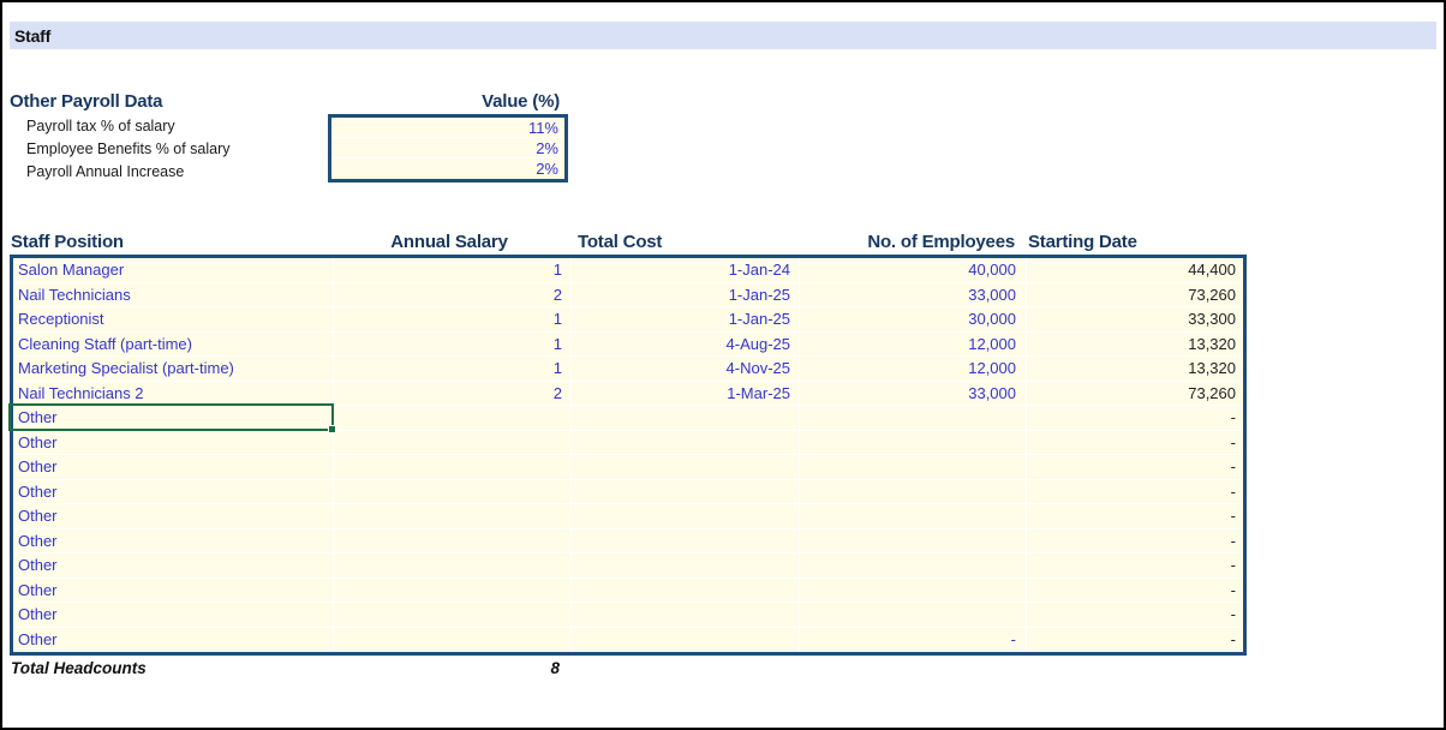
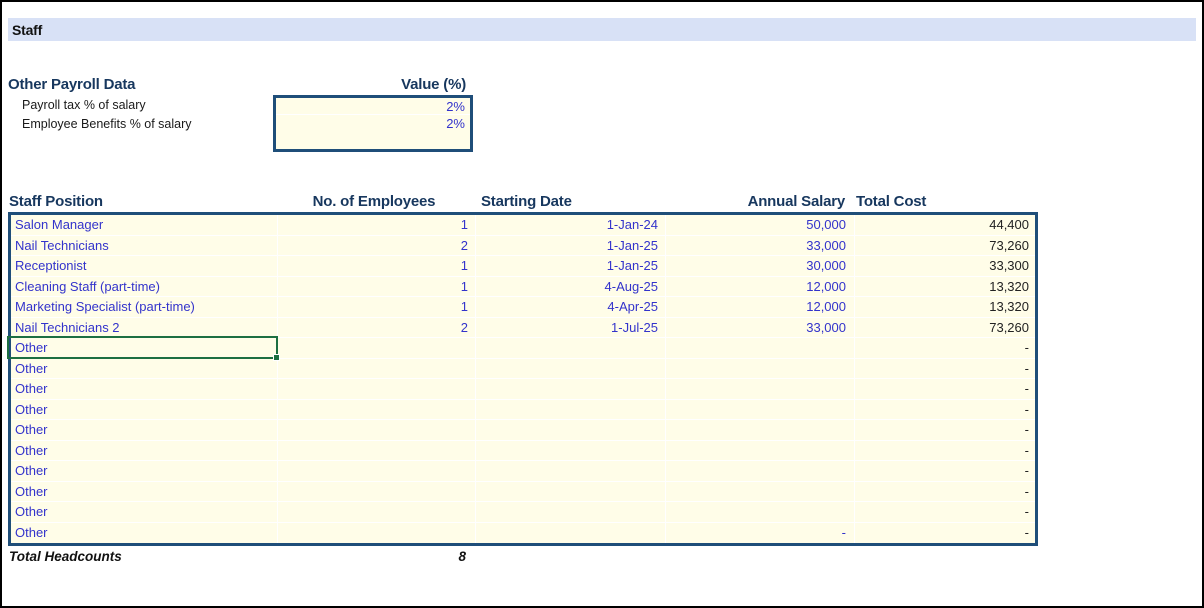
  Staff
  Other Payroll Data
  Value (%)
  Payroll tax % of salary
  Employee Benefits % of salary
- Payroll Annual Increase
- 11%
  2%
  2%
  Staff Position
- Annual Salary
+ No. of Employees
- Total Cost
+ Starting Date
- No. of Employees
+ Annual Salary
- Starting Date
+ Total Cost
  Salon Manager
  1
  1-Jan-24
- 40,000
+ 50,000
  44,400
  Nail Technicians
  2
  1-Jan-25
  33,000
  73,260
  Receptionist
  1
  1-Jan-25
  30,000
  33,300
  Cleaning Staff (part-time)
  1
  4-Aug-25
  12,000
  13,320
  Marketing Specialist (part-time)
  1
- 4-Nov-25
+ 4-Apr-25
  12,000
  13,320
  Nail Technicians 2
  2
- 1-Mar-25
+ 1-Jul-25
  33,000
  73,260
  Other
  -
  Other
  -
  Other
  -
  Other
  -
  Other
  -
  Other
  -
  Other
  -
  Other
  -
  Other
  -
  Other
  -
  -
  Total Headcounts
  8
